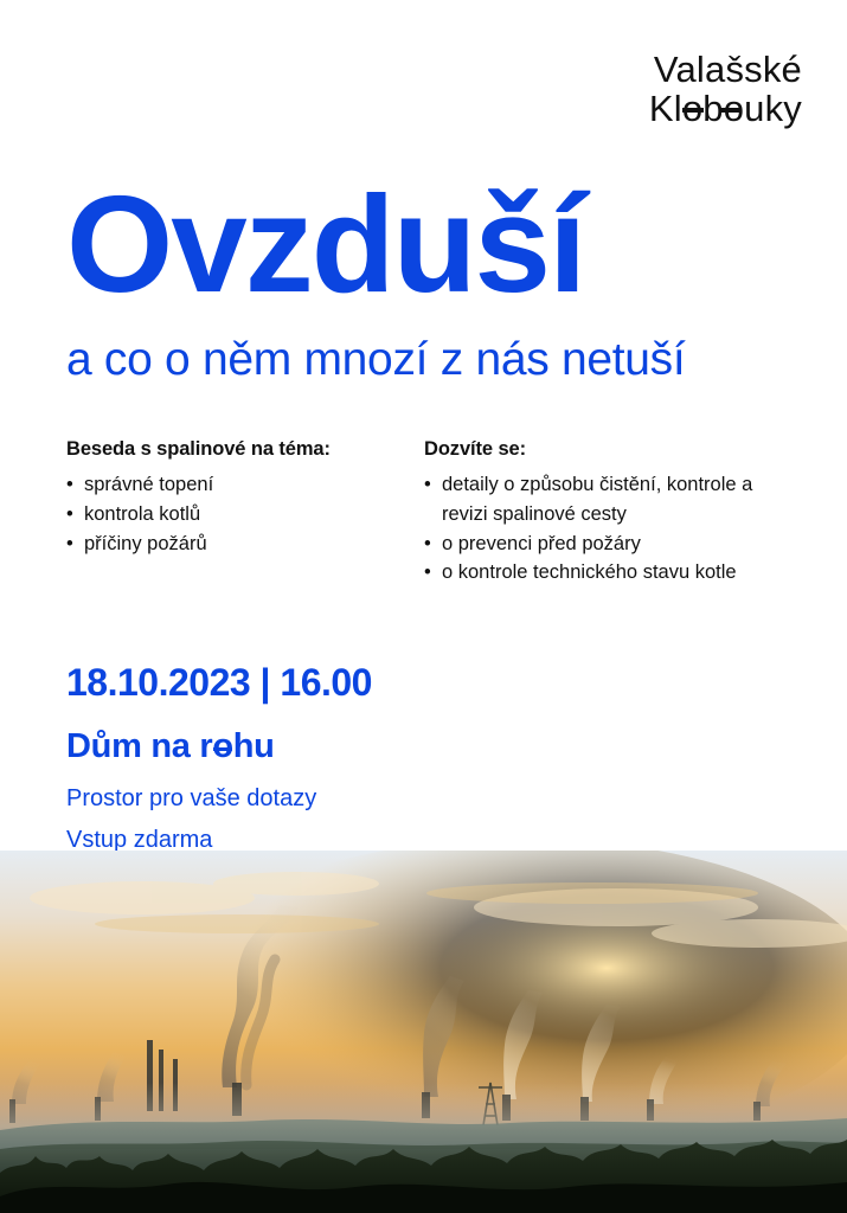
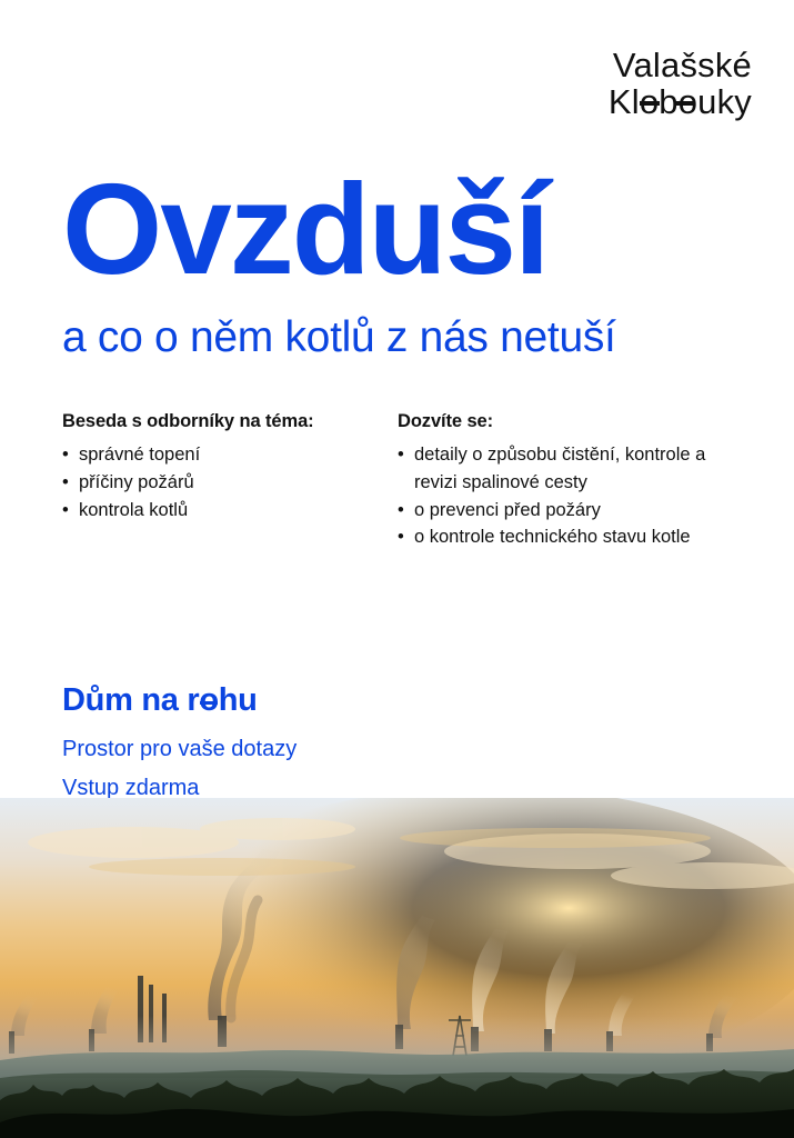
  Valašské
  Klbuky
  Ovzduší
- a co o něm mnozí z nás netuší
+ a co o něm kotlů z nás netuší
- Beseda s spalinové na téma:
+ Beseda s odborníky na téma:
  •
  správné topení
  •
- kontrola kotlů
+ příčiny požárů
  •
- příčiny požárů
+ kontrola kotlů
  Dozvíte se:
  •
  detaily o způsobu čistění, kontrole a revizi spalinové cesty
  •
  o prevenci před požáry
  •
  o kontrole technického stavu kotle
- 18.10.2023 | 16.00
  Dům na rohu
  Prostor pro vaše dotazy
  Vstup zdarma
